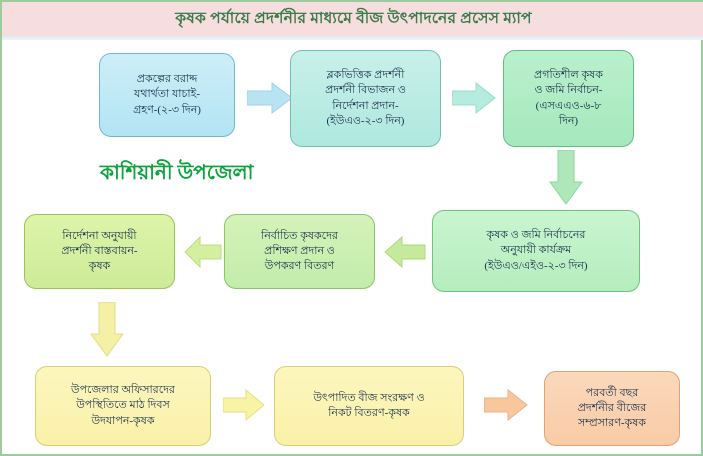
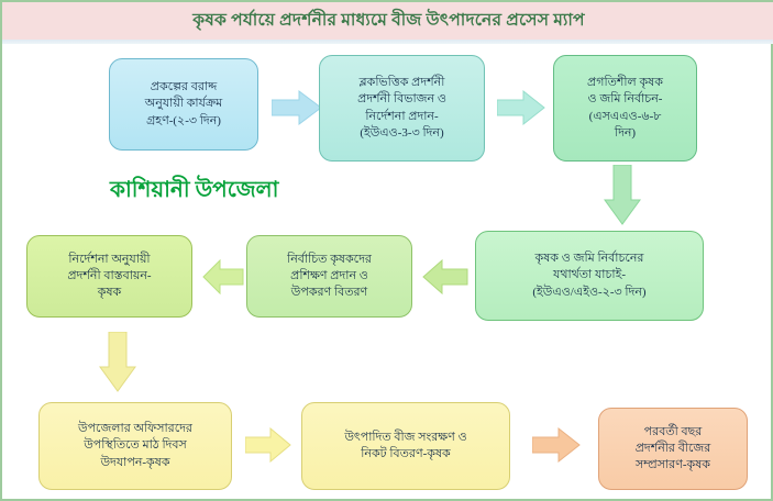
  কৃষক পর্যায়ে প্রদর্শনীর মাধ্যমে বীজ উৎপাদনের প্রসেস ম্যাপ
  প্রকল্পের বরাদ্দ
- যথার্থতা যাচাই-
+ অনুযায়ী কার্যক্রম
  গ্রহণ-(২-৩ দিন)
  ব্লকভিত্তিক প্রদর্শনী
  প্রদর্শনী বিভাজন ও
  নির্দেশনা প্রদান-
- (ইউএও-২-৩ দিন)
+ (ইউএও-3-৩ দিন)
  প্রগতিশীল কৃষক
  ও জমি নির্বাচন-
  (এসএএও-৬-৮
  দিন)
  কাশিয়ানী উপজেলা
  কৃষক ও জমি নির্বাচনের
- অনুযায়ী কার্যক্রম
+ যথার্থতা যাচাই-
  (ইউএও/এইও-২-৩ দিন)
  নির্বাচিত কৃষকদের
  প্রশিক্ষণ প্রদান ও
  উপকরণ বিতরণ
  নির্দেশনা অনুযায়ী
  প্রদর্শনী বাস্তবায়ন-
  কৃষক
  উপজেলার অফিসারদের
  উপস্থিতিতে মাঠ দিবস
  উদযাপন-কৃষক
  উৎপাদিত বীজ সংরক্ষণ ও
  নিকট বিতরণ-কৃষক
  পরবর্তী বছর
  প্রদর্শনীর বীজের
  সম্প্রসারণ-কৃষক
